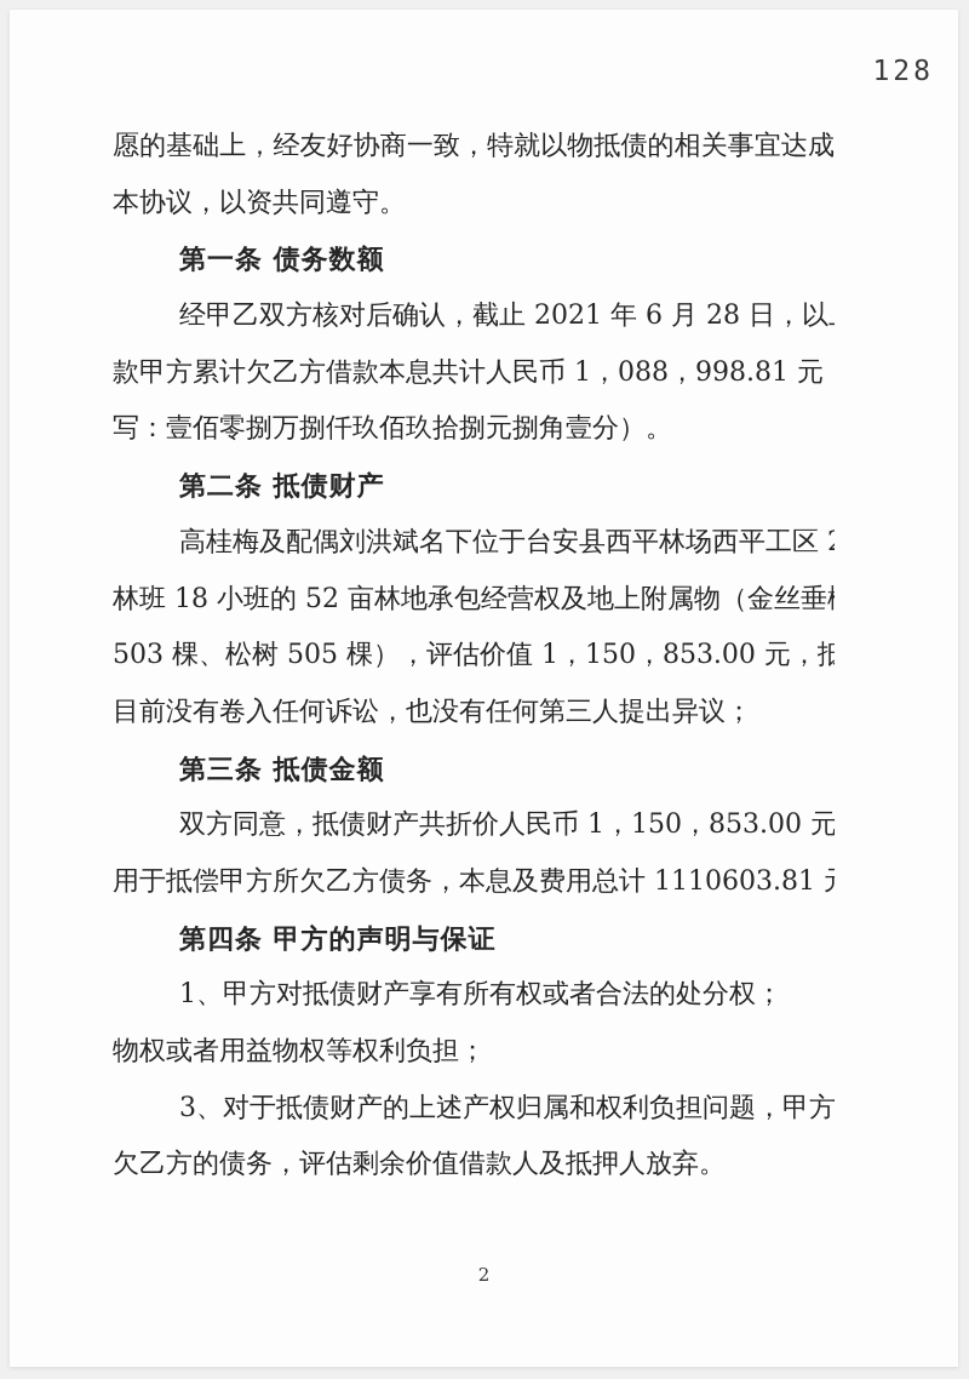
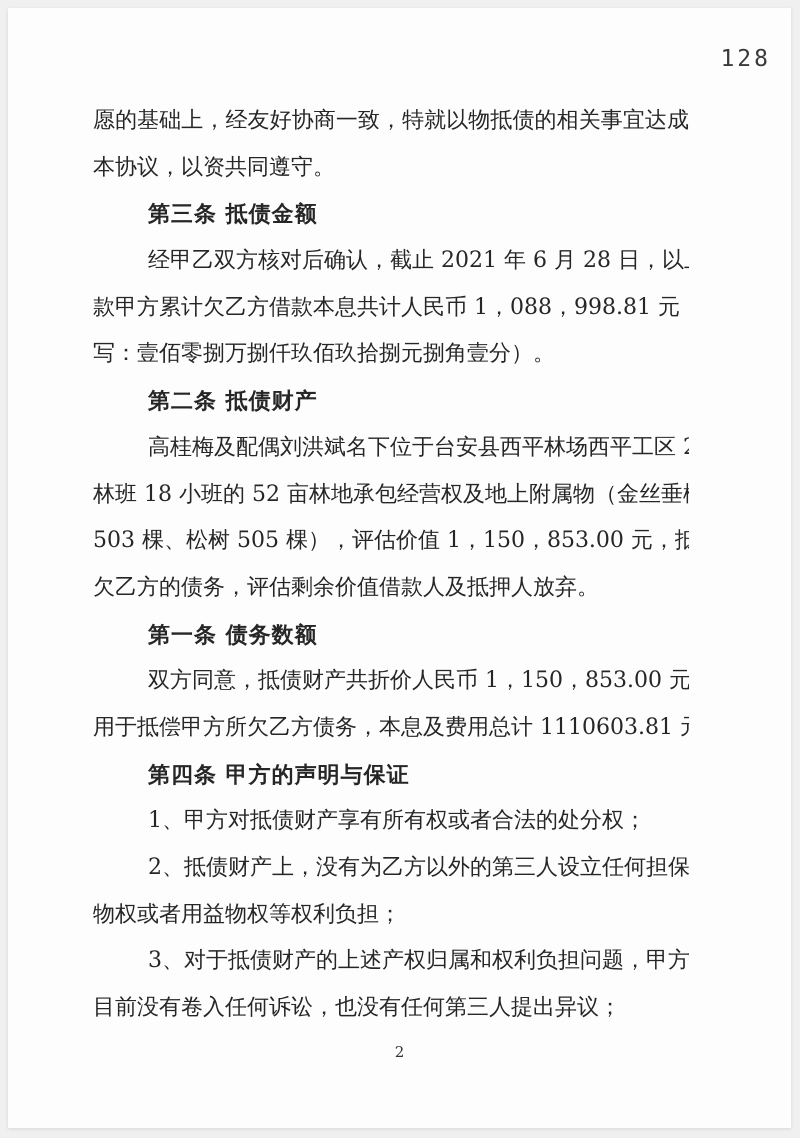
  128
  愿的基础上，经友好协商一致，特就以物抵债的相关事宜达成
  本协议，以资共同遵守。
- 第一条 债务数额
+ 第三条 抵债金额
  经甲乙双方核对后确认，截止 2021 年 6 月 28 日，以
  款甲方累计欠乙方借款本息共计人民币 1，088，998.81 元
  写：壹佰零捌万捌仟玖佰玖拾捌元捌角壹分）。
  第二条 抵债财产
  高桂梅及配偶刘洪斌名下位于台安县西平林场西平工区
  林班 18 小班的 52 亩林地承包经营权及地上附属物（金丝垂
  503 棵、松树 505 棵），评估价值 1，150，853.00 元，抵
- 目前没有卷入任何诉讼，也没有任何第三人提出异议；
+ 欠乙方的债务，评估剩余价值借款人及抵押人放弃。
- 第三条 抵债金额
+ 第一条 债务数额
  双方同意，抵债财产共折价人民币 1，150，853.00 元
  用于抵偿甲方所欠乙方债务，本息及费用总计 1110603.81
  第四条 甲方的声明与保证
  1、甲方对抵债财产享有所有权或者合法的处分权；
+ 2、抵债财产上，没有为乙方以外的第三人设立任何担保
  物权或者用益物权等权利负担；
  3、对于抵债财产的上述产权归属和权利负担问题，甲方
- 欠乙方的债务，评估剩余价值借款人及抵押人放弃。
+ 目前没有卷入任何诉讼，也没有任何第三人提出异议；
  2
